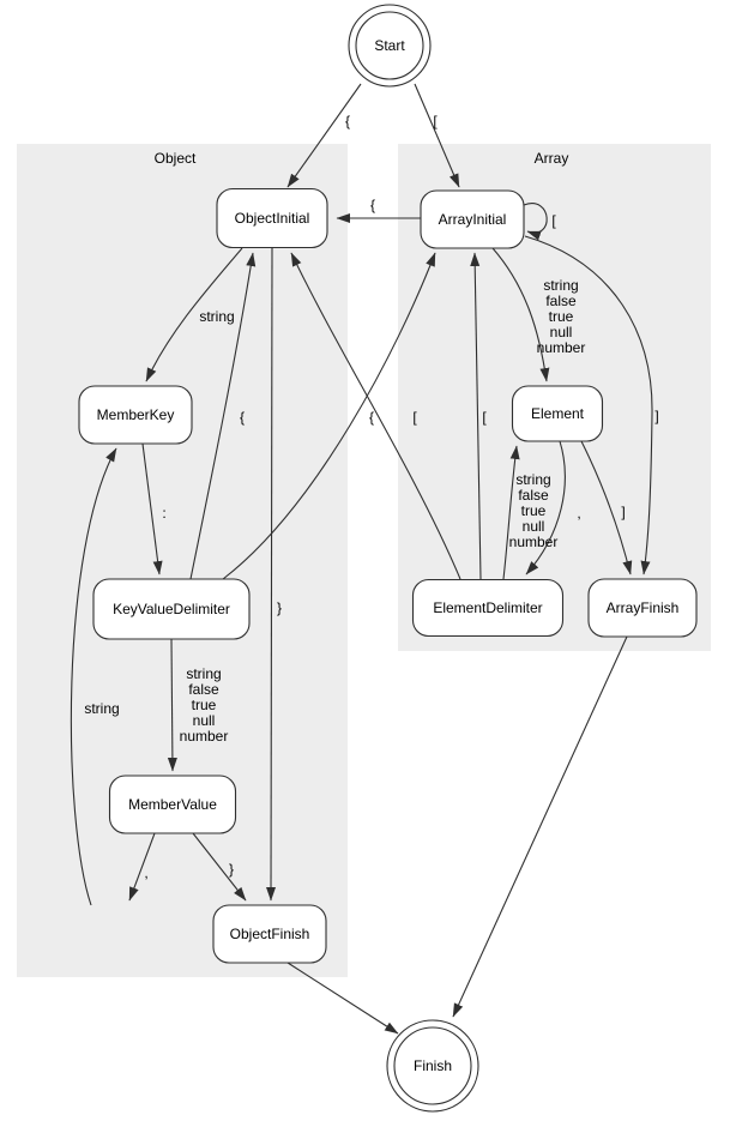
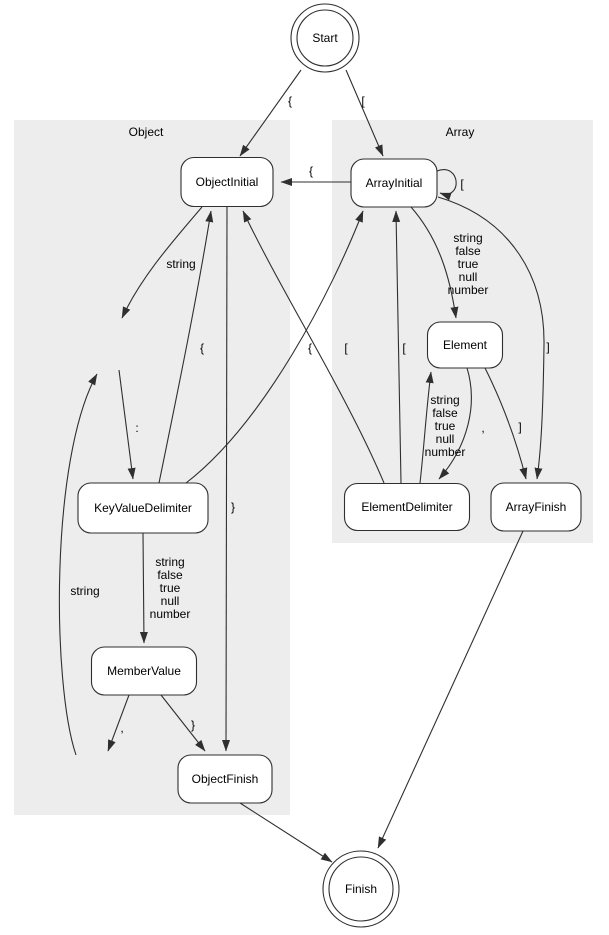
  Object
  Array
  {
  [
  {
  [
  string
  :
  {
  [
  string false true null number
  ,
  }
  string
  }
  {
  [
  string false true null number
  ,
  string false true null number
  ]
  ]
  Start
  ObjectInitial
  ArrayInitial
- MemberKey
  Element
  KeyValueDelimiter
  ElementDelimiter
  ArrayFinish
  MemberValue
  ObjectFinish
  Finish
